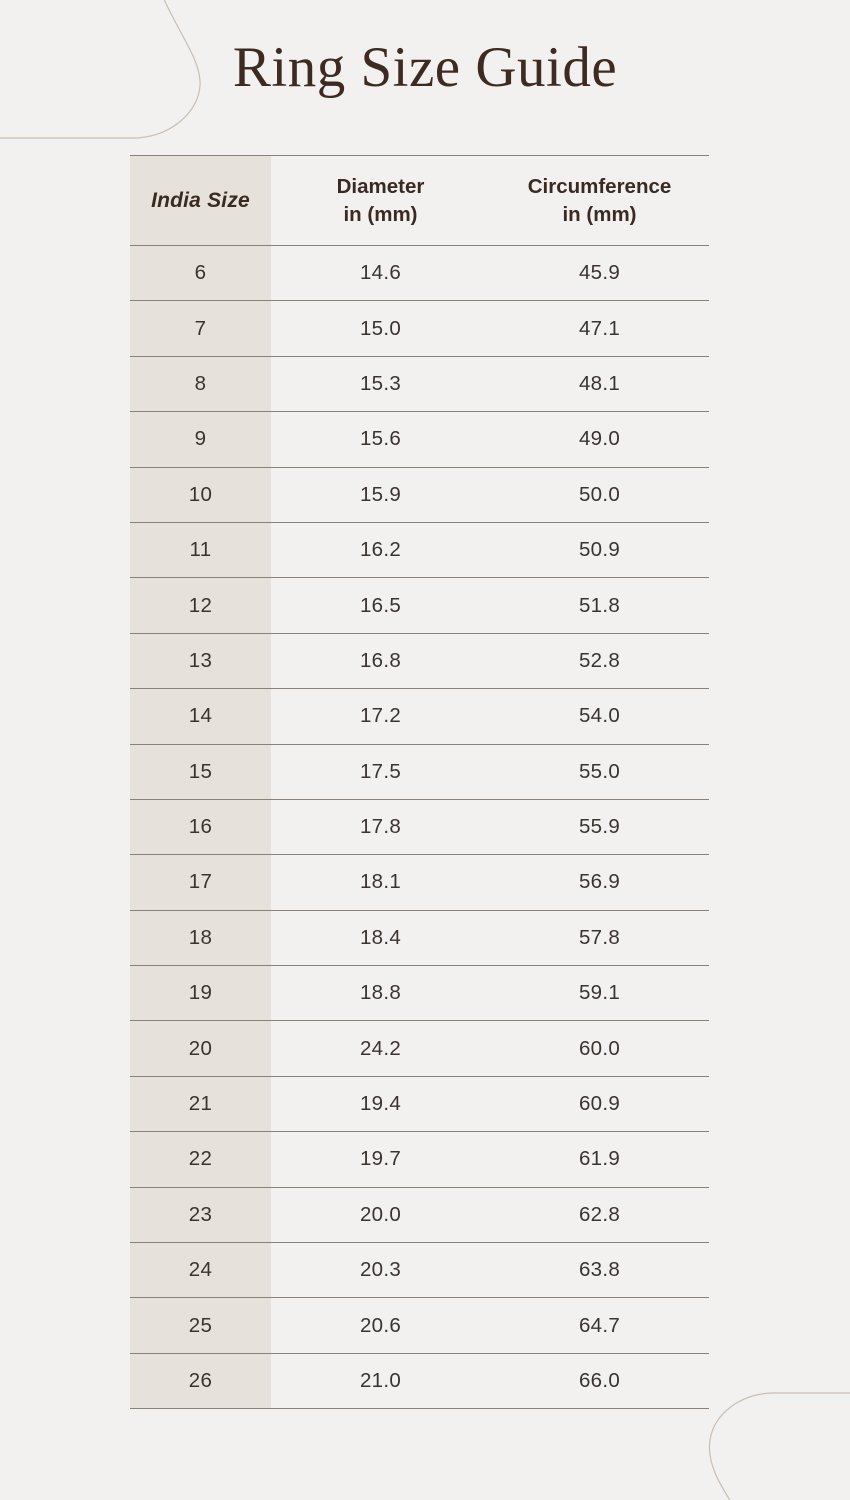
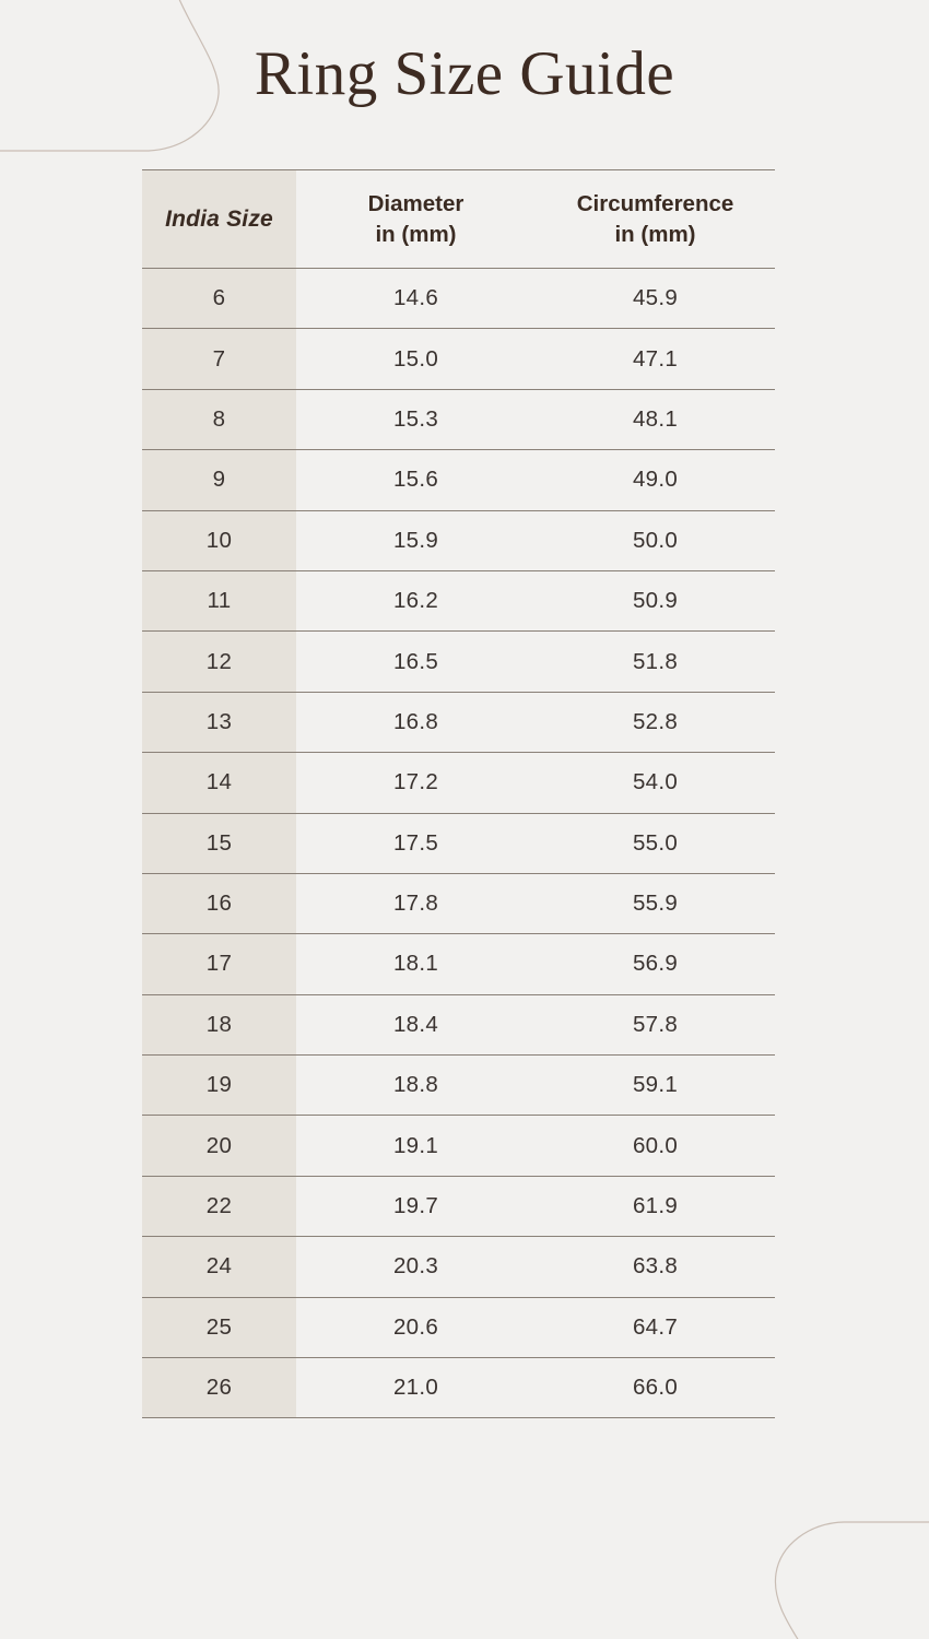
  Ring Size Guide
  India Size	Diameter in (mm)	Circumference in (mm)
  6	14.6	45.9
  7	15.0	47.1
  8	15.3	48.1
  9	15.6	49.0
  10	15.9	50.0
  11	16.2	50.9
  12	16.5	51.8
  13	16.8	52.8
  14	17.2	54.0
  15	17.5	55.0
  16	17.8	55.9
  17	18.1	56.9
  18	18.4	57.8
  19	18.8	59.1
- 20	24.2	60.0
+ 20	19.1	60.0
- 21	19.4	60.9
  22	19.7	61.9
- 23	20.0	62.8
  24	20.3	63.8
  25	20.6	64.7
  26	21.0	66.0
